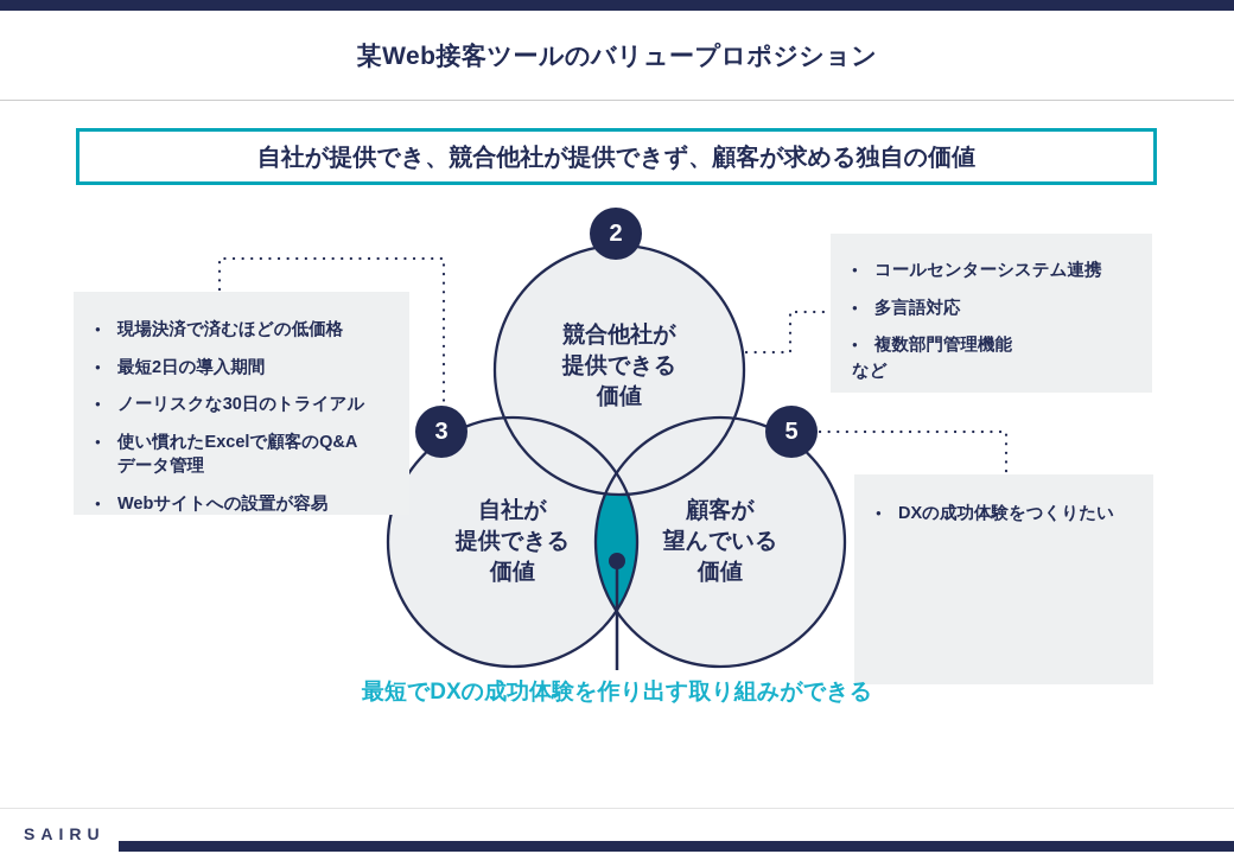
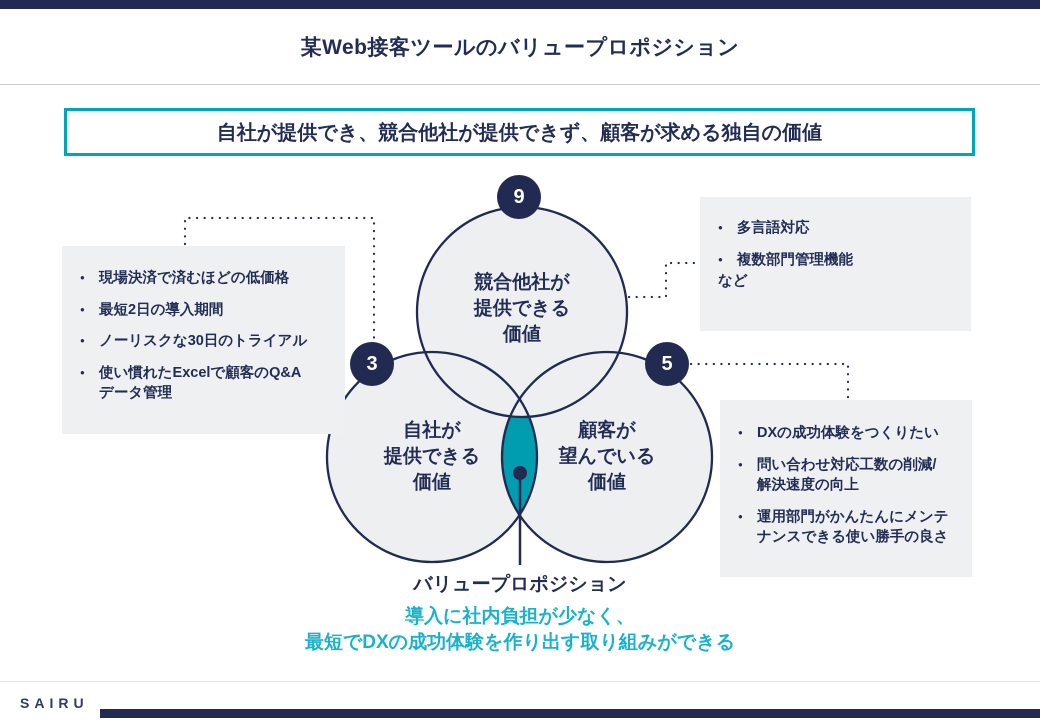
  某Web接客ツールのバリュープロポジション
  自社が提供でき、競合他社が提供できず、顧客が求める独自の価値
- 2
+ 9
  3
  5
  競合他社が
  提供できる
  価値
  自社が
  提供できる
  価値
  顧客が
  望んでいる
  価値
  現場決済で済むほどの低価格
  最短2日の導入期間
  ノーリスクな30日のトライアル
  使い慣れたExcelで顧客のQ&A
  データ管理
- Webサイトへの設置が容易
- コールセンターシステム連携
  多言語対応
  複数部門管理機能
  など
  DXの成功体験をつくりたい
+ 問い合わせ対応工数の削減/
+ 解決速度の向上
+ 運用部門がかんたんにメンテ
+ ナンスできる使い勝手の良さ
+ バリュープロポジション
+ 導入に社内負担が少なく、
  最短でDXの成功体験を作り出す取り組みができる
  SAIRU
